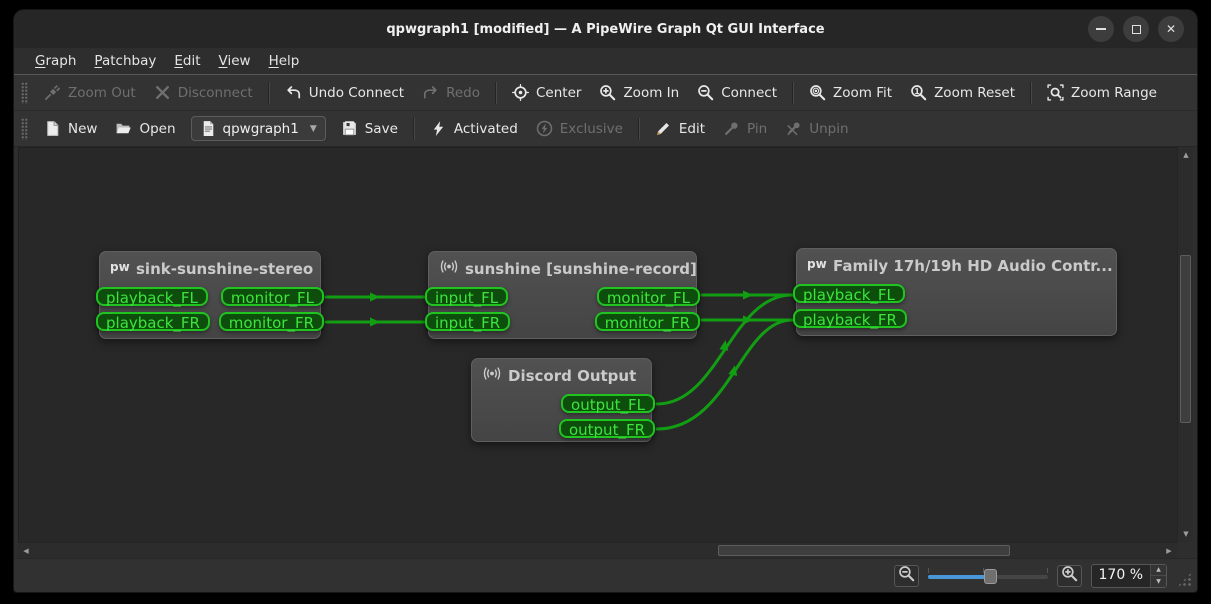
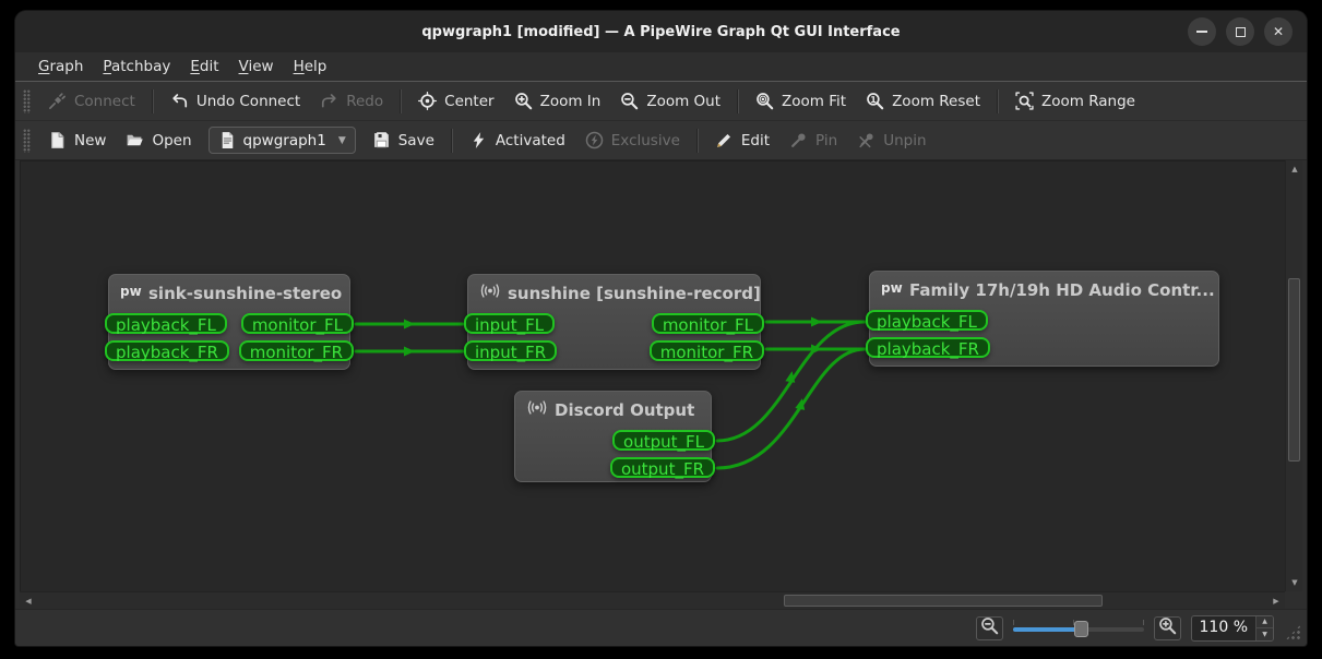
  qpwgraph1 [modified] — A PipeWire Graph Qt GUI Interface
  ✕
  Graph
  Patchbay
  Edit
  View
  Help
- Zoom Out
+ Connect
- Disconnect
  Undo Connect
  Redo
  Center
  Zoom In
- Connect
+ Zoom Out
  Zoom Fit
  1
  Zoom Reset
  Zoom Range
  New
  Open
  qpwgraph1
  ▼
  Save
  Activated
  Exclusive
  Edit
  Pin
  Unpin
  pw
  sink-sunshine-stereo
  playback_FL
  playback_FR
  monitor_FL
  monitor_FR
  sunshine [sunshine-record]
  input_FL
  input_FR
  monitor_FL
  monitor_FR
  pw
  Family 17h/19h HD Audio Contr...
  playback_FL
  playback_FR
  Discord Output
  output_FL
  output_FR
  ▲
  ▼
  ◀
  ▶
- 170 %
+ 110 %
